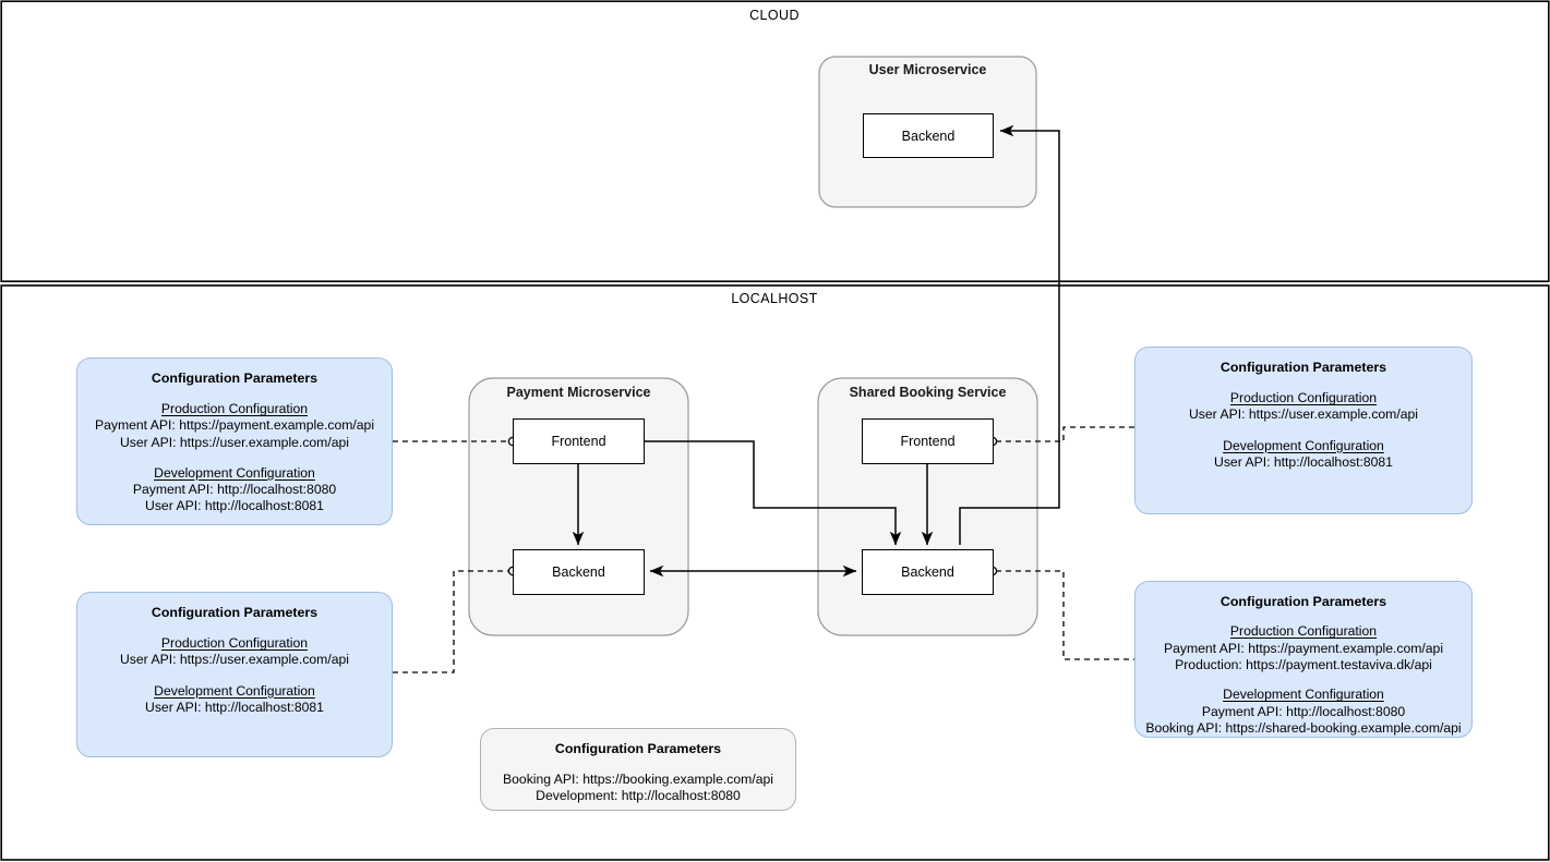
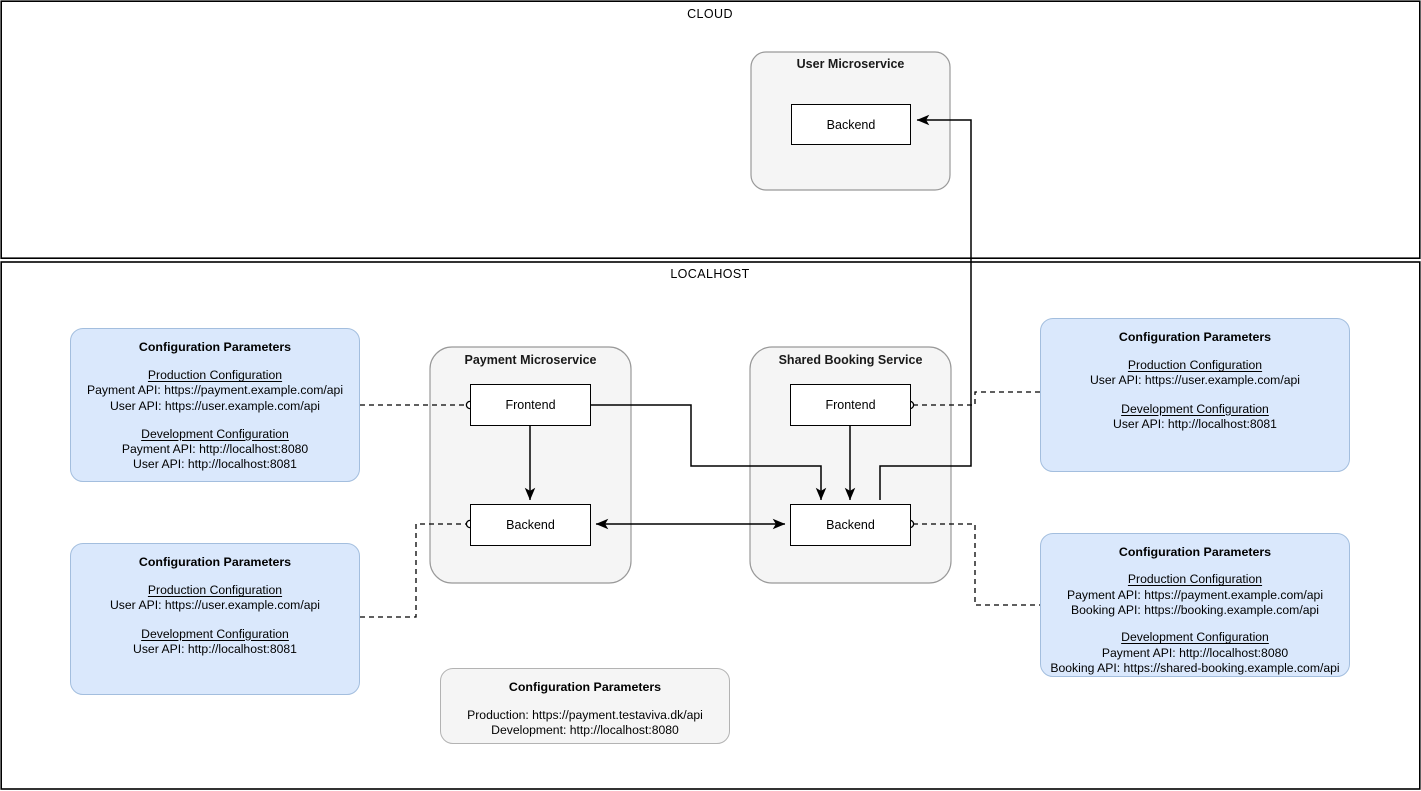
  CLOUD
  LOCALHOST
  User Microservice
  Backend
  Payment Microservice
  Frontend
  Backend
  Shared Booking Service
  Frontend
  Backend
  Configuration Parameters
  Production Configuration
  Payment API: https://payment.example.com/api
  User API: https://user.example.com/api
  Development Configuration
  Payment API: http://localhost:8080
  User API: http://localhost:8081
  Configuration Parameters
  Production Configuration
  User API: https://user.example.com/api
  Development Configuration
  User API: http://localhost:8081
  Configuration Parameters
  Production Configuration
  User API: https://user.example.com/api
  Development Configuration
  User API: http://localhost:8081
  Configuration Parameters
  Production Configuration
  Payment API: https://payment.example.com/api
- Production: https://payment.testaviva.dk/api
+ Booking API: https://booking.example.com/api
  Development Configuration
  Payment API: http://localhost:8080
  Booking API: https://shared-booking.example.com/api
  Configuration Parameters
- Booking API: https://booking.example.com/api
+ Production: https://payment.testaviva.dk/api
  Development: http://localhost:8080
